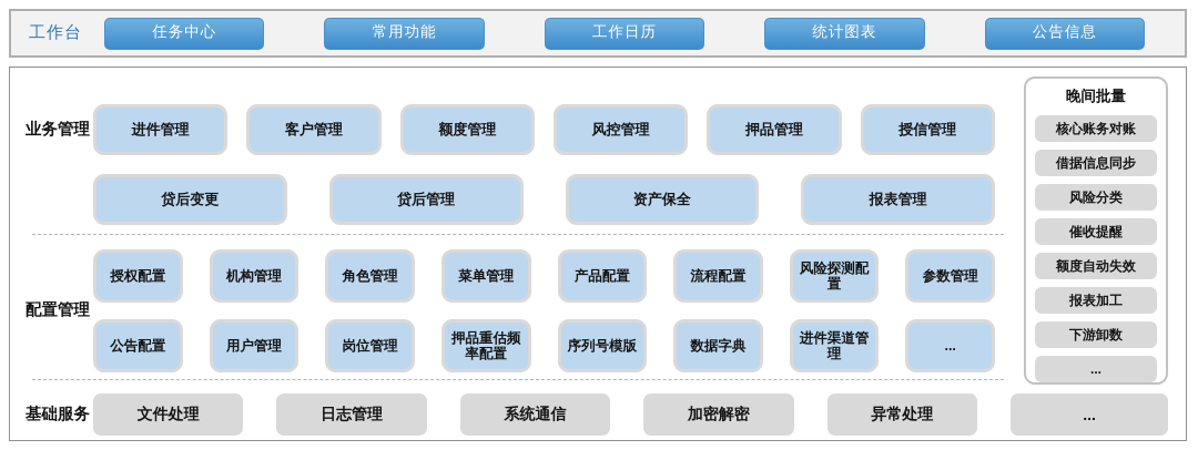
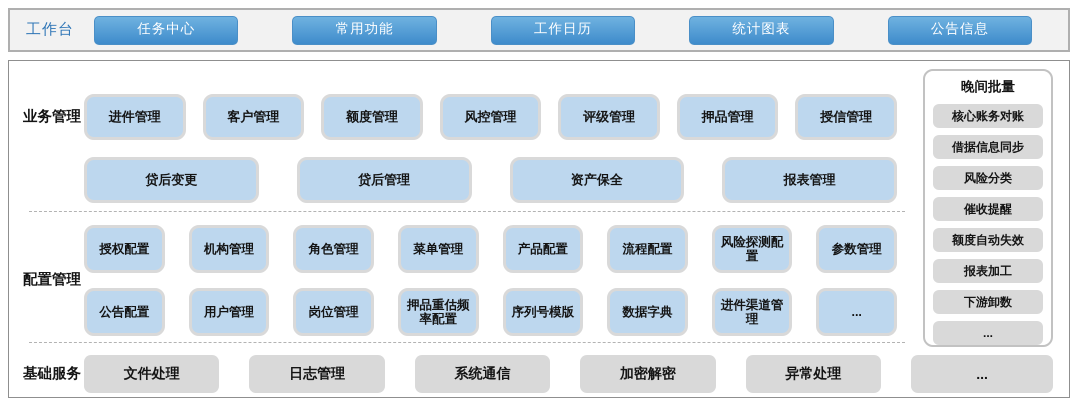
  工作台
  任务中心
  常用功能
  工作日历
  统计图表
  公告信息
  业务管理
  进件管理
  客户管理
  额度管理
  风控管理
+ 评级管理
  押品管理
  授信管理
  贷后变更
  贷后管理
  资产保全
  报表管理
  配置管理
  授权配置
  机构管理
  角色管理
  菜单管理
  产品配置
  流程配置
  风险探测配置
  参数管理
  公告配置
  用户管理
  岗位管理
  押品重估频率配置
  序列号模版
  数据字典
  进件渠道管理
  ...
  晚间批量
  核心账务对账
  借据信息同步
  风险分类
  催收提醒
  额度自动失效
  报表加工
  下游卸数
  ...
  基础服务
  文件处理
  日志管理
  系统通信
  加密解密
  异常处理
  ...
